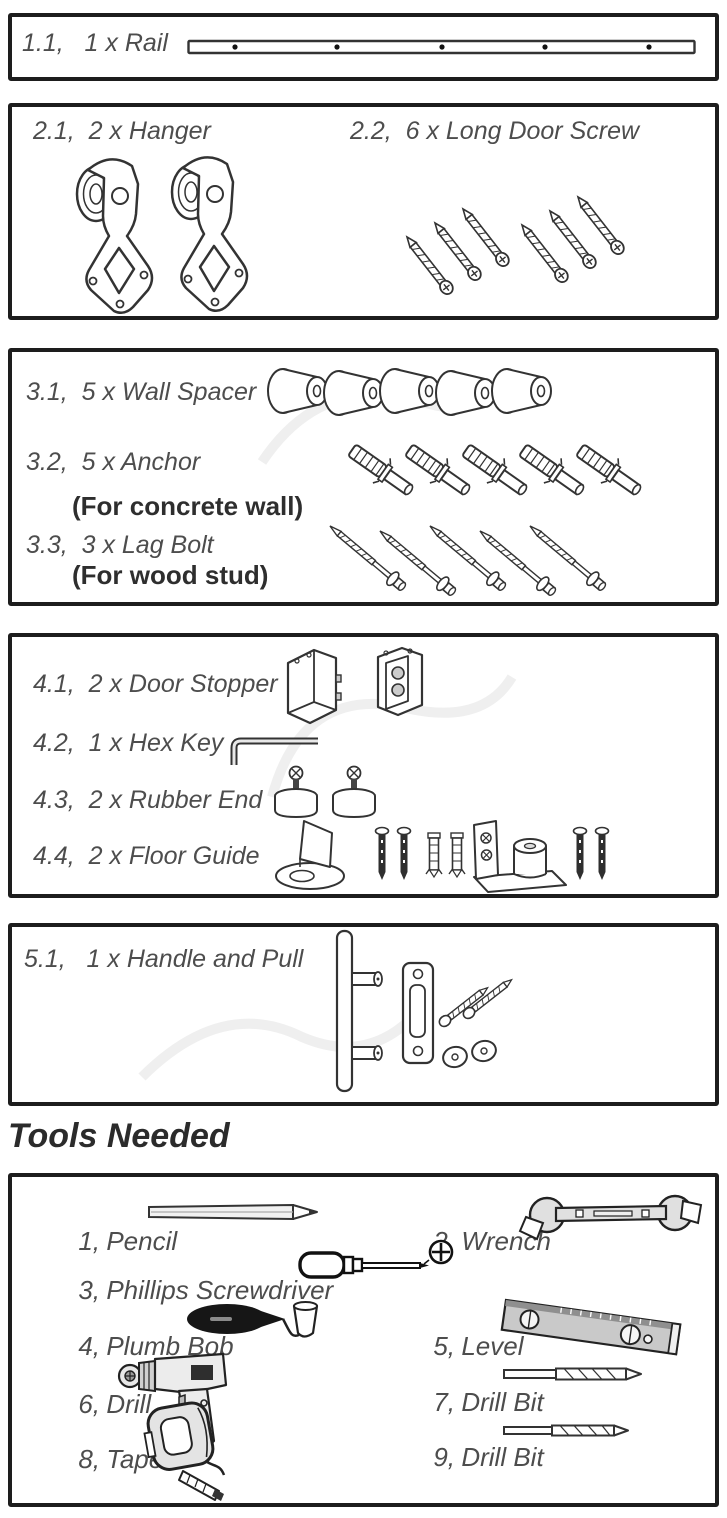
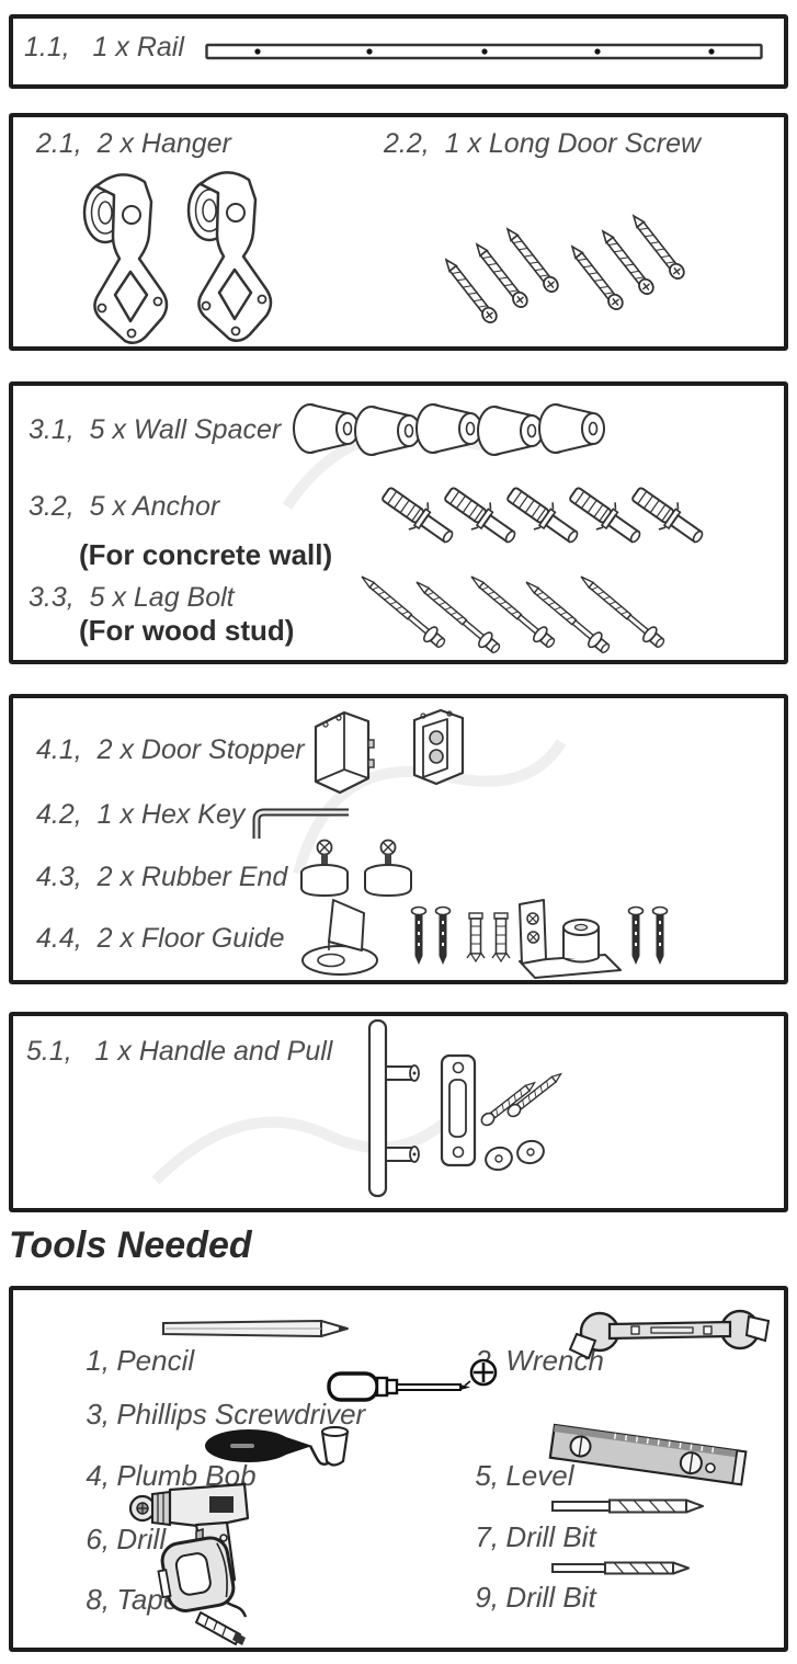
  1.1, 1 x Rail
  2.1, 2 x Hanger
- 2.2, 6 x Long Door Screw
+ 2.2, 1 x Long Door Screw
  3.1, 5 x Wall Spacer
  3.2, 5 x Anchor
  (For concrete wall)
- 3.3, 3 x Lag Bolt
+ 3.3, 5 x Lag Bolt
  (For wood stud)
  4.1, 2 x Door Stopper
  4.2, 1 x Hex Key
  4.3, 2 x Rubber End
  4.4, 2 x Floor Guide
  5.1, 1 x Handle and Pull
  Tools Needed
  1, Pencil
  , Wrench
  3, Phillips Screwdriver
  4, Plumb Bob
  5, Level
  6, Drill
  7, Drill Bit
  8, Tap
  9, Drill Bit
